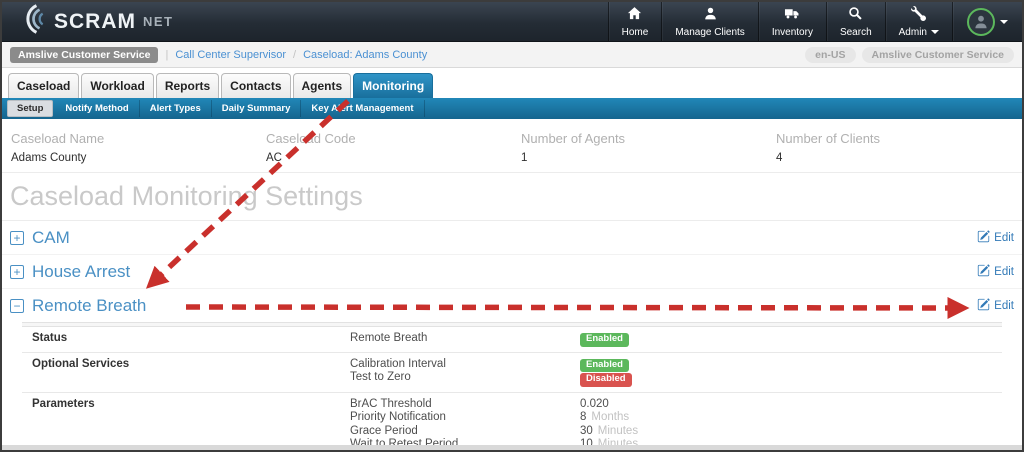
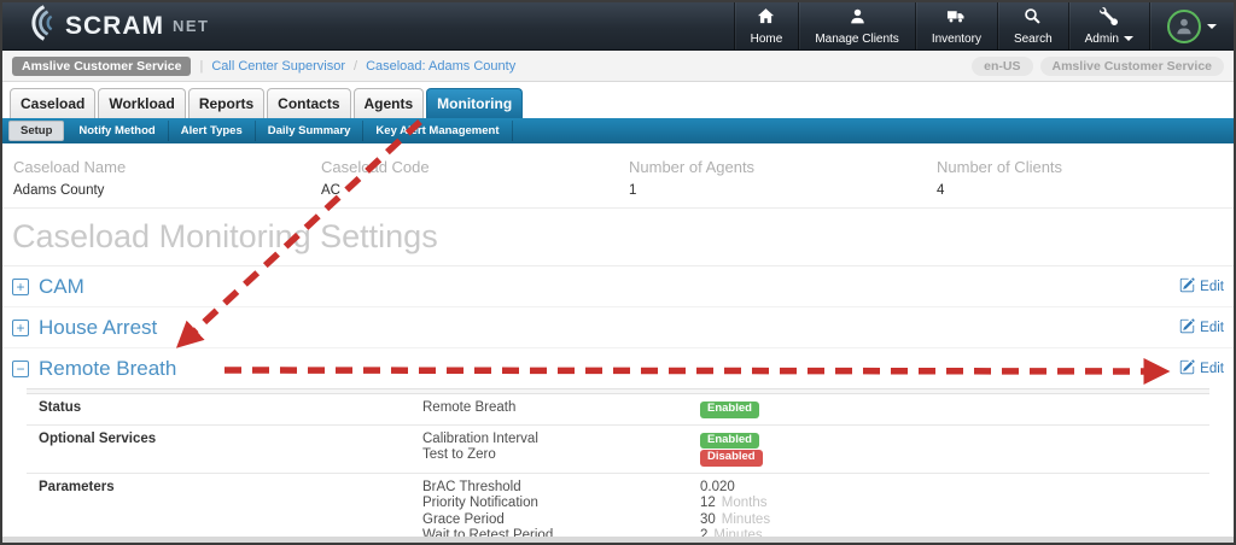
  SCRAM
  NET
  Home
  Manage Clients
  Inventory
  Search
  Admin
  Amslive Customer Service
  |
  Call Center Supervisor
  /
  Caseload: Adams County
  en-US
  Amslive Customer Service
  Caseload
  Workload
  Reports
  Contacts
  Agents
  Monitoring
  Setup
  Notify Method
  Alert Types
  Daily Summary
  Key Art Management
  Caseload Name
  Adams County
  Caselod Code
  AC
  Number of Agents
  1
  Number of Clients
  4
  Caseload Monitoring Settings
  +
  CAM
  Edit
  +
  House Arrest
  Edit
  −
  Remote Breath
  Edit
  Status
  Remote Breath
  Enabled
  Optional Services
  Calibration Interval
  Test to Zero
  Enabled
  Disabled
  Parameters
  BrAC Threshold
  Priority Notification
  Grace Period
  Wait to Retest Period
  0.020
- 8 Months
+ 12 Months
  30 Minutes
- 10 Minutes
+ 2 Minutes
